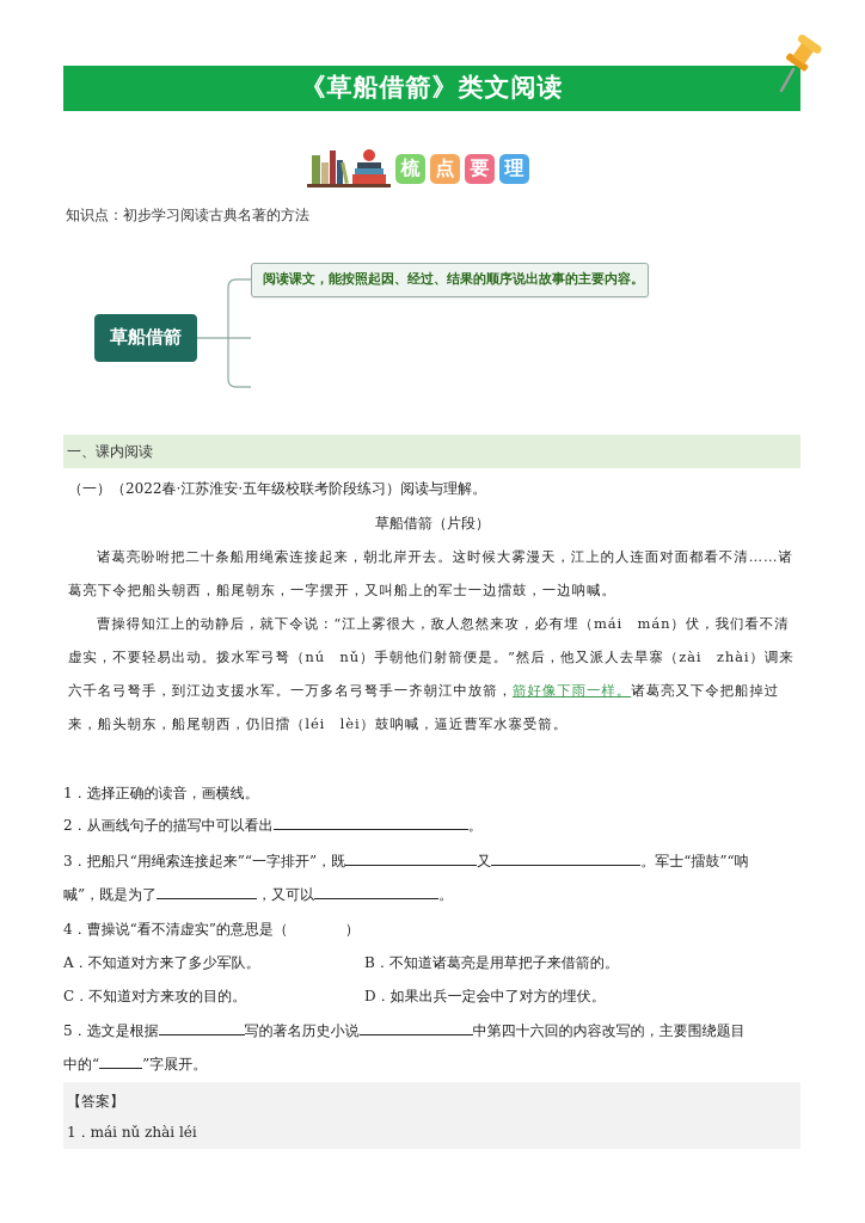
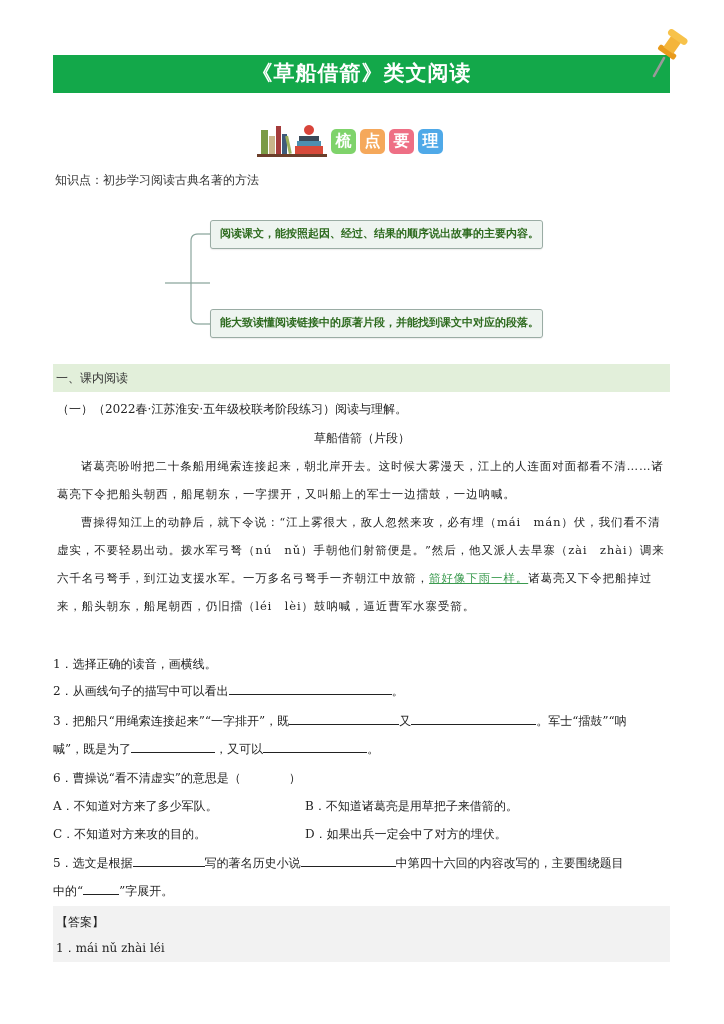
  《草船借箭》类文阅读
  梳
  点
  要
  理
  知识点：初步学习阅读古典名著的方法
- 草船借箭
  阅读课文，能按照起因、经过、结果的顺序说出故事的主要内容。
+ 能大致读懂阅读链接中的原著片段，并能找到课文中对应的段落。
  一、课内阅读
  （一）（2022春·江苏淮安·五年级校联考阶段练习）阅读与理解。
  草船借箭（片段）
  诸葛亮吩咐把二十条船用绳索连接起来，朝北岸开去。这时候大雾漫天，江上的人连面对面都看不清……诸葛亮下令把船头朝西，船尾朝东，一字摆开，又叫船上的军士一边擂鼓，一边呐喊。
  曹操得知江上的动静后，就下令说：“江上雾很大，敌人忽然来攻，必有埋（mái mán）伏，我们看不清虚实，不要轻易出动。拨水军弓弩（nú nǔ）手朝他们射箭便是。”然后，他又派人去旱寨（zài zhài）调来六千名弓弩手，到江边支援水军。一万多名弓弩手一齐朝江中放箭，箭好像下雨一样。诸葛亮又下令把船掉过来，船头朝东，船尾朝西，仍旧擂（léi lèi）鼓呐喊，逼近曹军水寨受箭。
  1．选择正确的读音，画横线。
  2．从画线句子的描写中可以看出 。
  3．把船只“用绳索连接起来”“一字排开”，既 又 。军士“擂鼓”“呐
  喊”，既是为了 ，又可以 。
- 4．曹操说“看不清虚实”的意思是（ ）
+ 6．曹操说“看不清虚实”的意思是（ ）
  A．不知道对方来了多少军队。
  B．不知道诸葛亮是用草把子来借箭的。
  C．不知道对方来攻的目的。
  D．如果出兵一定会中了对方的埋伏。
  5．选文是根据 写的著名历史小说 中第四十六回的内容改写的，主要围绕题目
  中的“ ”字展开。
  【答案】
  1．mái nǔ zhài léi
